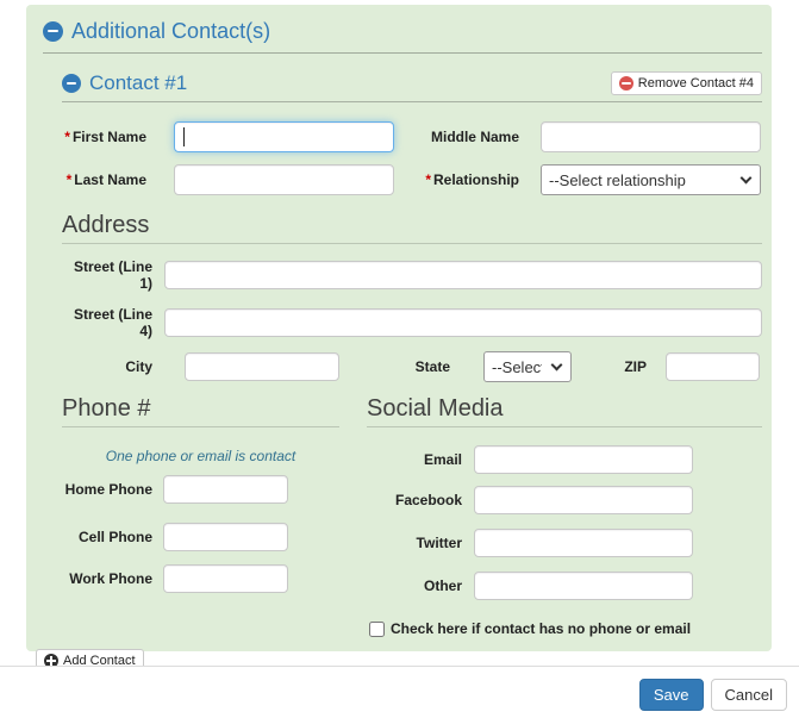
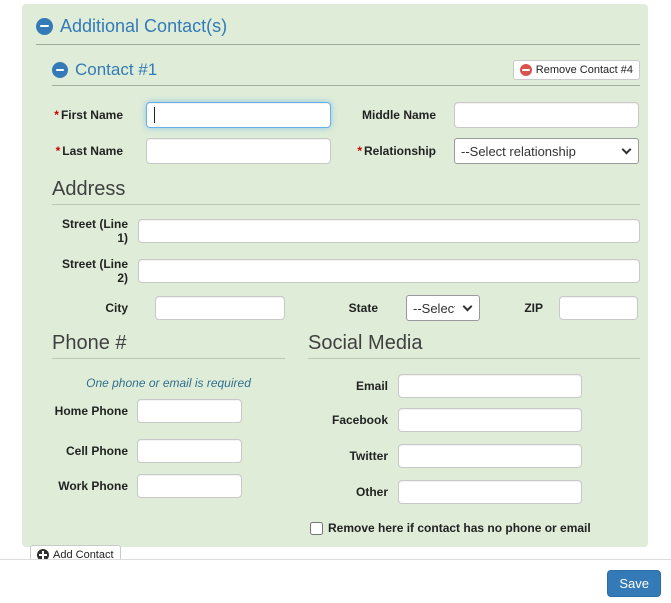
  Additional Contact(s)
  Contact #1
  Remove Contact #4
  * First Name
  Middle Name
  * Last Name
  * Relationship
  --Select relationship
  Address
  Street (Line 1)
- Street (Line 4)
+ Street (Line 2)
  City
  State
  --Selec
  ZIP
  Phone #
- One phone or email is contact
+ One phone or email is required
  Home Phone
  Cell Phone
  Work Phone
  Social Media
  Email
  Facebook
  Twitter
  Other
- Check here if contact has no phone or email
+ Remove here if contact has no phone or email
  Add Contact
  Save
- Cancel
